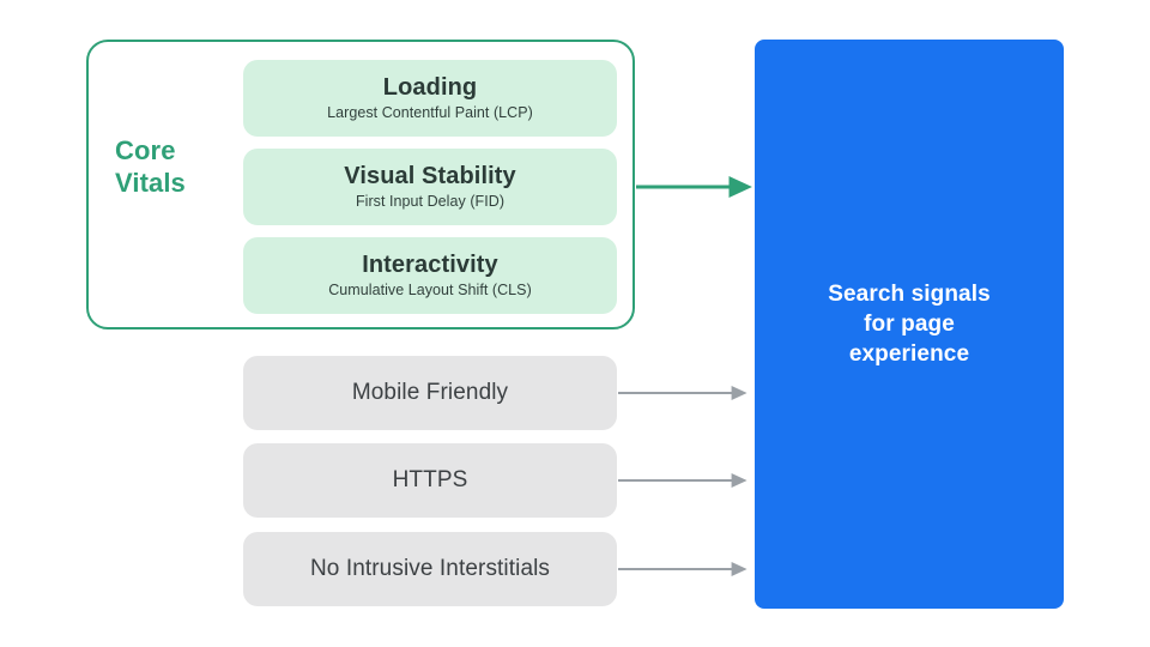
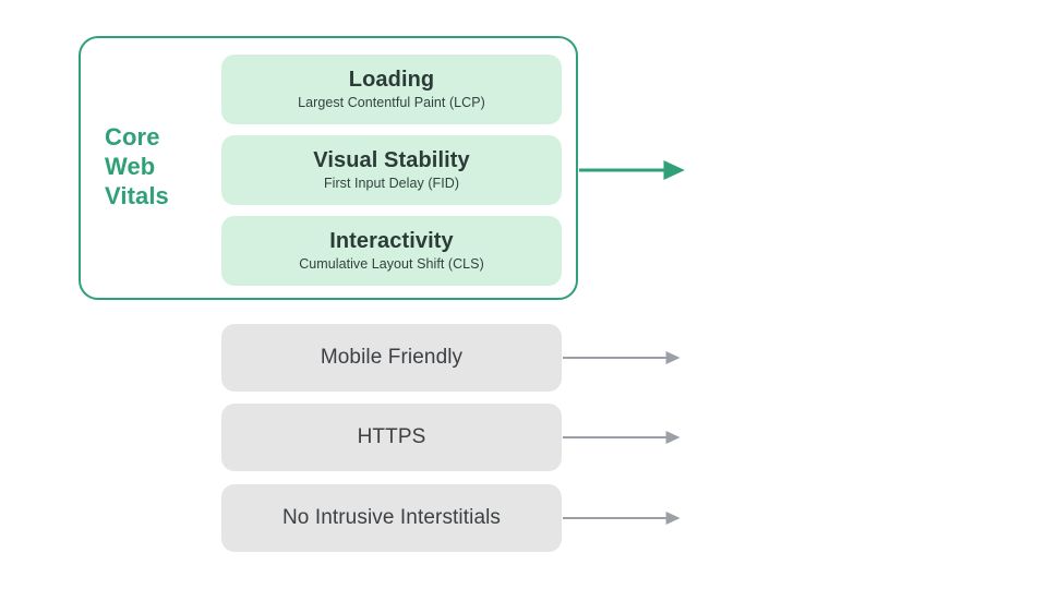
  Core
+ Web
  Vitals
  Loading
  Largest Contentful Paint (LCP)
  Visual Stability
  First Input Delay (FID)
  Interactivity
  Cumulative Layout Shift (CLS)
  Mobile Friendly
  HTTPS
  No Intrusive Interstitials
- Search signals
- for page
- experience
